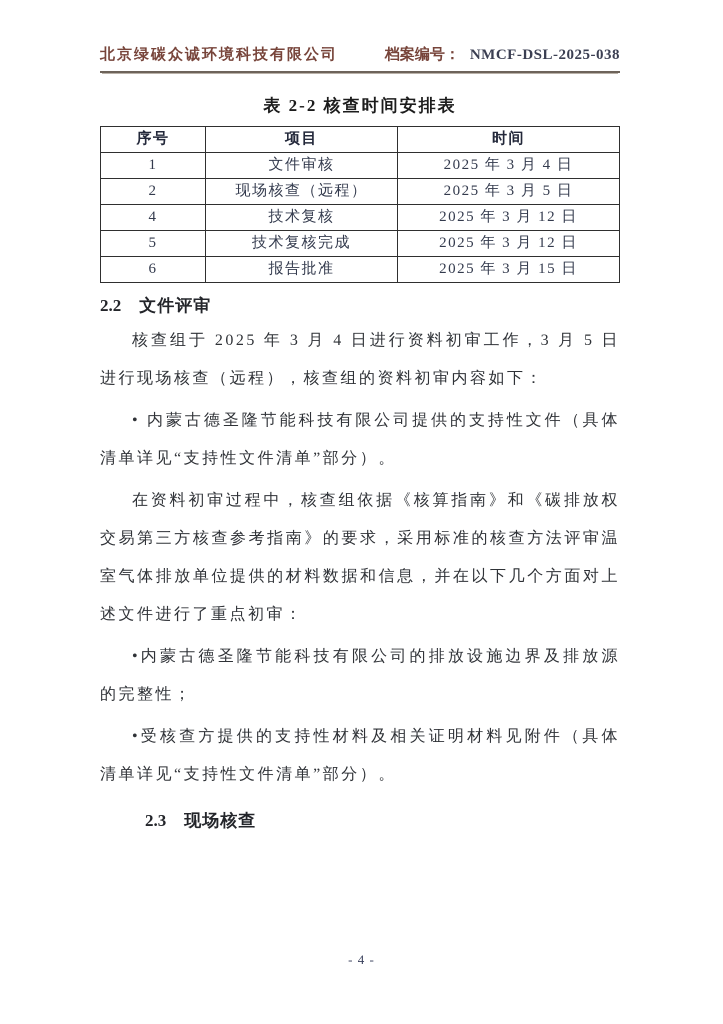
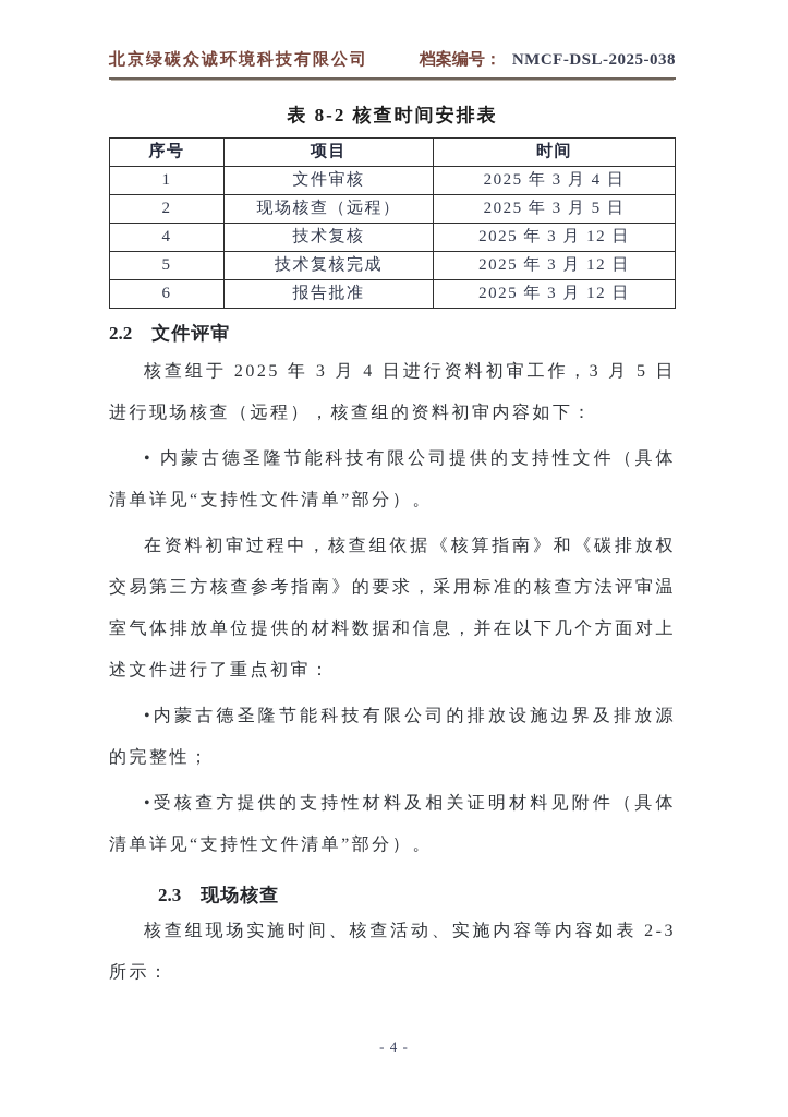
  北京绿碳众诚环境科技有限公司
  档案编号： NMCF-DSL-2025-038
- 表 2-2 核查时间安排表
+ 表 8-2 核查时间安排表
  序号	项目	时间
  1	文件审核	2025 年 3 月 4 日
  2	现场核查（远程）	2025 年 3 月 5 日
  4	技术复核	2025 年 3 月 12 日
  5	技术复核完成	2025 年 3 月 12 日
- 6	报告批准	2025 年 3 月 15 日
+ 6	报告批准	2025 年 3 月 12 日
  2.2 文件评审
  核查组于 2025 年 3 月 4 日进行资料初审工作，3 月 5 日进行现场核查（远程），核查组的资料初审内容如下：
  • 内蒙古德圣隆节能科技有限公司提供的支持性文件（具体清单详见“支持性文件清单”部分）。
  在资料初审过程中，核查组依据《核算指南》和《碳排放权交易第三方核查参考指南》的要求，采用标准的核查方法评审温室气体排放单位提供的材料数据和信息，并在以下几个方面对上述文件进行了重点初审：
  •内蒙古德圣隆节能科技有限公司的排放设施边界及排放源的完整性；
  •受核查方提供的支持性材料及相关证明材料见附件（具体清单详见“支持性文件清单”部分）。
  2.3 现场核查
+ 核查组现场实施时间、核查活动、实施内容等内容如表 2-3 所示：
  - 4 -
